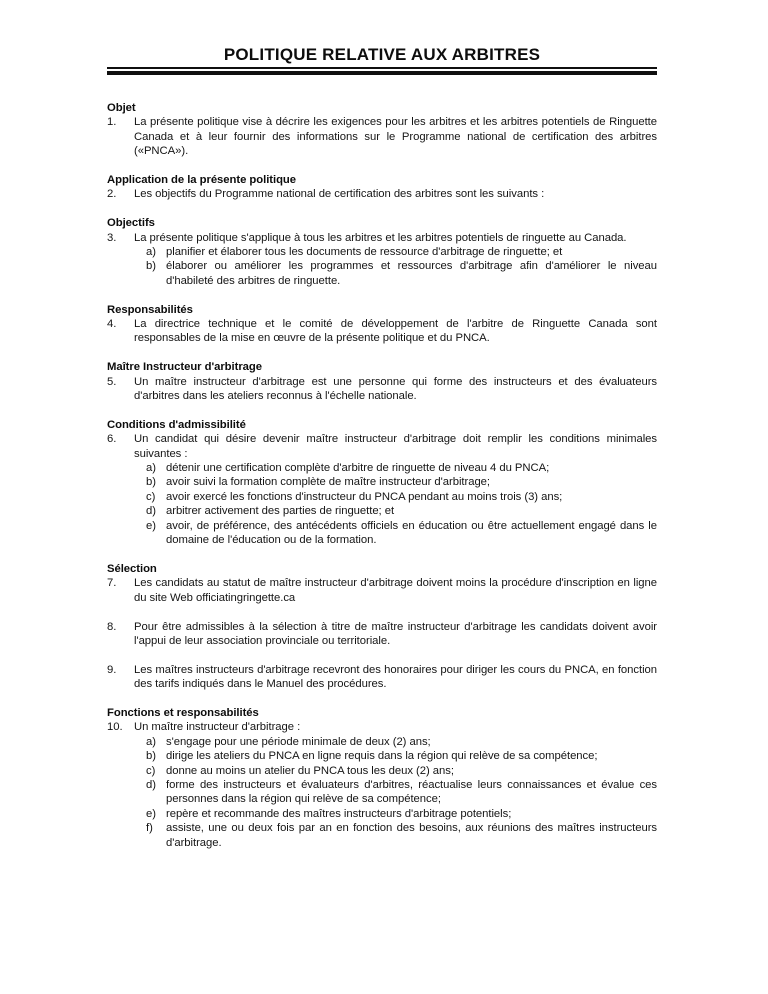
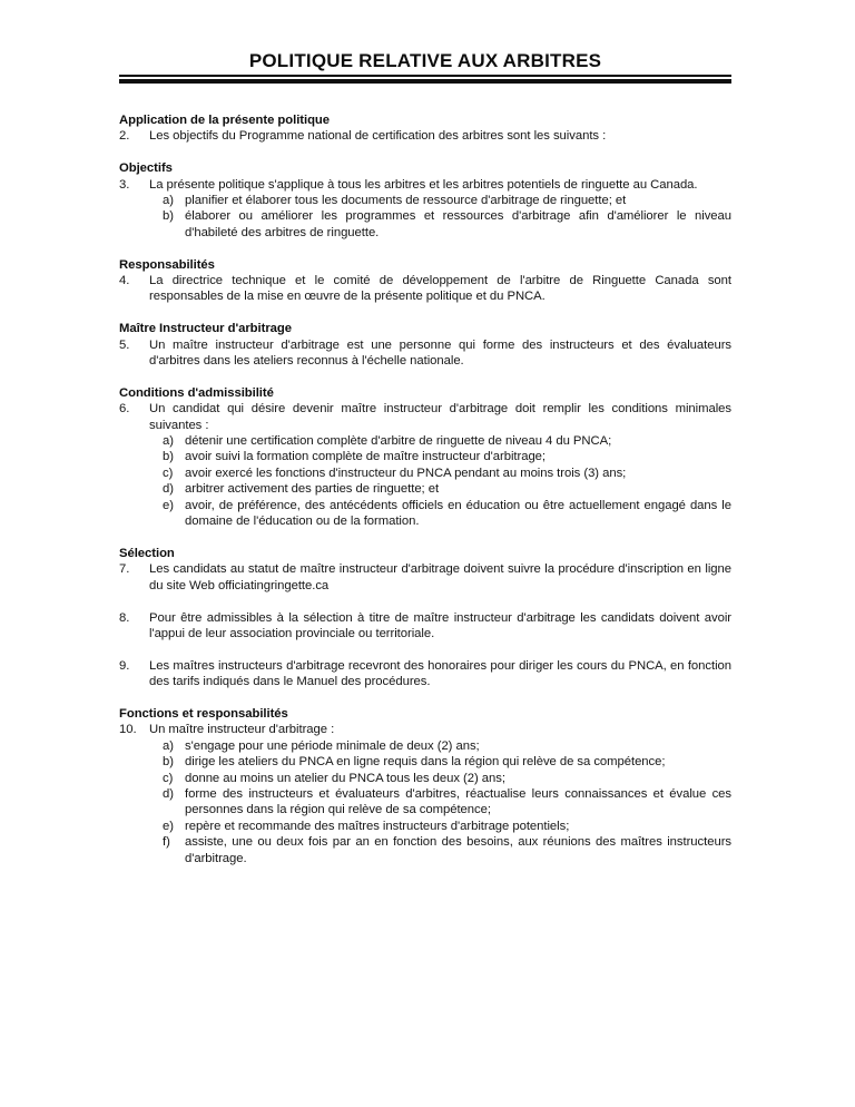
  POLITIQUE RELATIVE AUX ARBITRES
- Objet
- 1.
- La présente politique vise à décrire les exigences pour les arbitres et les arbitres potentiels de Ringuette Canada et à leur fournir des informations sur le Programme national de certification des arbitres («PNCA»).
  Application de la présente politique
  2.
  Les objectifs du Programme national de certification des arbitres sont les suivants :
  Objectifs
  3.
  La présente politique s'applique à tous les arbitres et les arbitres potentiels de ringuette au Canada.
  a)
  planifier et élaborer tous les documents de ressource d'arbitrage de ringuette; et
  b)
  élaborer ou améliorer les programmes et ressources d'arbitrage afin d'améliorer le niveau d'habileté des arbitres de ringuette.
  Responsabilités
  4.
  La directrice technique et le comité de développement de l'arbitre de Ringuette Canada sont responsables de la mise en œuvre de la présente politique et du PNCA.
  Maître Instructeur d'arbitrage
  5.
  Un maître instructeur d'arbitrage est une personne qui forme des instructeurs et des évaluateurs d'arbitres dans les ateliers reconnus à l'échelle nationale.
  Conditions d'admissibilité
  6.
  Un candidat qui désire devenir maître instructeur d'arbitrage doit remplir les conditions minimales suivantes :
  a)
  détenir une certification complète d'arbitre de ringuette de niveau 4 du PNCA;
  b)
  avoir suivi la formation complète de maître instructeur d'arbitrage;
  c)
  avoir exercé les fonctions d'instructeur du PNCA pendant au moins trois (3) ans;
  d)
  arbitrer activement des parties de ringuette; et
  e)
  avoir, de préférence, des antécédents officiels en éducation ou être actuellement engagé dans le domaine de l'éducation ou de la formation.
  Sélection
  7.
- Les candidats au statut de maître instructeur d'arbitrage doivent moins la procédure d'inscription en ligne du site Web officiatingringette.ca
+ Les candidats au statut de maître instructeur d'arbitrage doivent suivre la procédure d'inscription en ligne du site Web officiatingringette.ca
  8.
  Pour être admissibles à la sélection à titre de maître instructeur d'arbitrage les candidats doivent avoir l'appui de leur association provinciale ou territoriale.
  9.
  Les maîtres instructeurs d'arbitrage recevront des honoraires pour diriger les cours du PNCA, en fonction des tarifs indiqués dans le Manuel des procédures.
  Fonctions et responsabilités
  10.
  Un maître instructeur d'arbitrage :
  a)
  s'engage pour une période minimale de deux (2) ans;
  b)
  dirige les ateliers du PNCA en ligne requis dans la région qui relève de sa compétence;
  c)
  donne au moins un atelier du PNCA tous les deux (2) ans;
  d)
  forme des instructeurs et évaluateurs d'arbitres, réactualise leurs connaissances et évalue ces personnes dans la région qui relève de sa compétence;
  e)
  repère et recommande des maîtres instructeurs d'arbitrage potentiels;
  f)
  assiste, une ou deux fois par an en fonction des besoins, aux réunions des maîtres instructeurs d'arbitrage.
